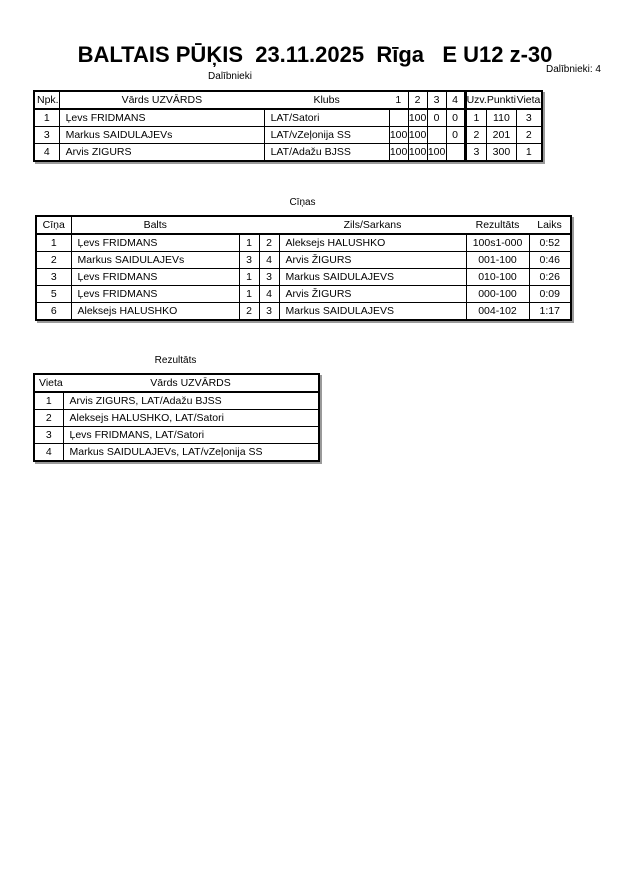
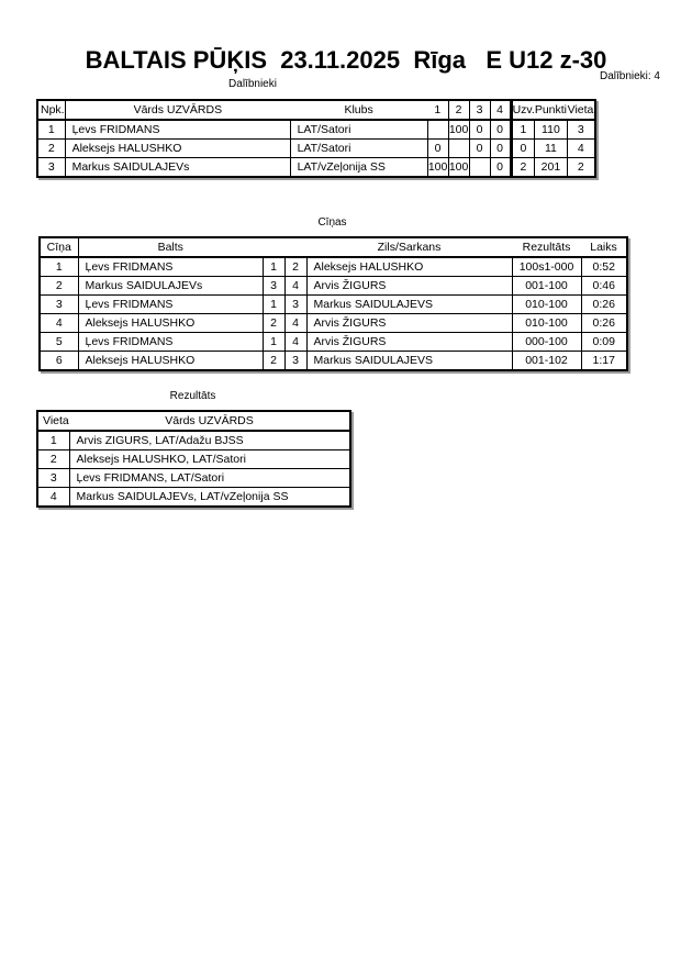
  BALTAIS PŪĶIS 23.11.2025 Rīga E U12 z-30
  Dalībnieki: 4
  Dalībnieki
  Npk.	Vārds UZVĀRDS	Klubs	1	2	3	4	Uzv.	Punkti	Vieta
  1	Ļevs FRIDMANS	LAT/Satori		100	0	0	1	110	3
+ 2	Aleksejs HALUSHKO	LAT/Satori	0		0	0	0	11	4
  3	Markus SAIDULAJEVs	LAT/vZeļonija SS	100	100		0	2	201	2
- 4	Arvis ZIGURS	LAT/Adažu BJSS	100	100	100		3	300	1
  Cīņas
  Cīņa	Balts			Zils/Sarkans	Rezultāts	Laiks
  1	Ļevs FRIDMANS	1	2	Aleksejs HALUSHKO	100s1-000	0:52
  2	Markus SAIDULAJEVs	3	4	Arvis ŽIGURS	001-100	0:46
  3	Ļevs FRIDMANS	1	3	Markus SAIDULAJEVS	010-100	0:26
+ 4	Aleksejs HALUSHKO	2	4	Arvis ŽIGURS	010-100	0:26
  5	Ļevs FRIDMANS	1	4	Arvis ŽIGURS	000-100	0:09
- 6	Aleksejs HALUSHKO	2	3	Markus SAIDULAJEVS	004-102	1:17
+ 6	Aleksejs HALUSHKO	2	3	Markus SAIDULAJEVS	001-102	1:17
  Rezultāts
  Vieta	Vārds UZVĀRDS
  1	Arvis ZIGURS, LAT/Adažu BJSS
  2	Aleksejs HALUSHKO, LAT/Satori
  3	Ļevs FRIDMANS, LAT/Satori
  4	Markus SAIDULAJEVs, LAT/vZeļonija SS
